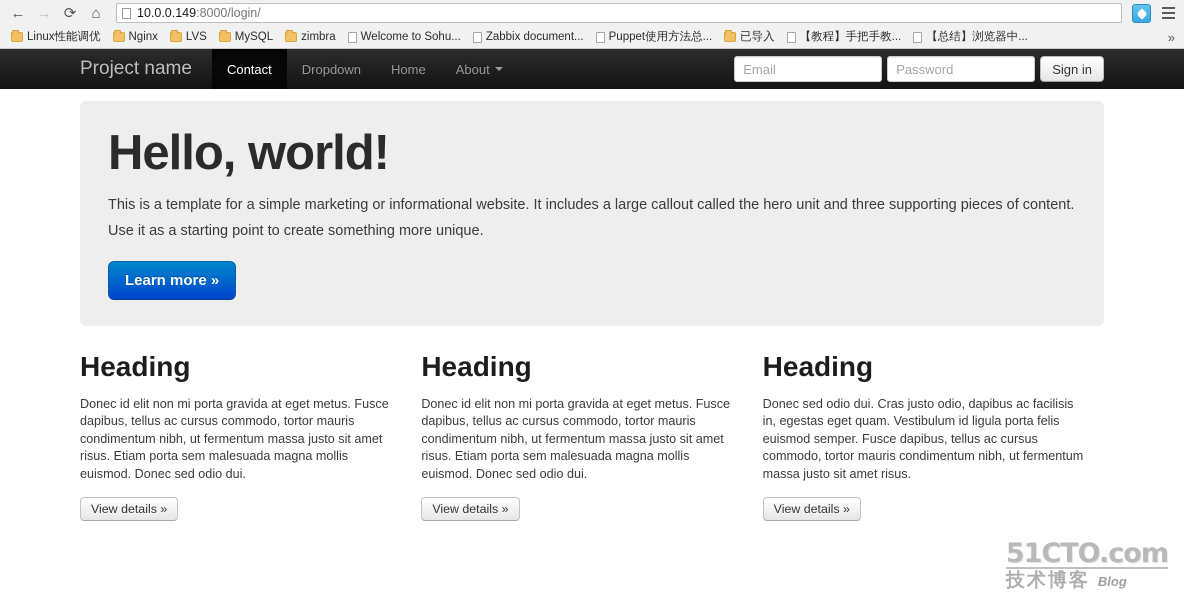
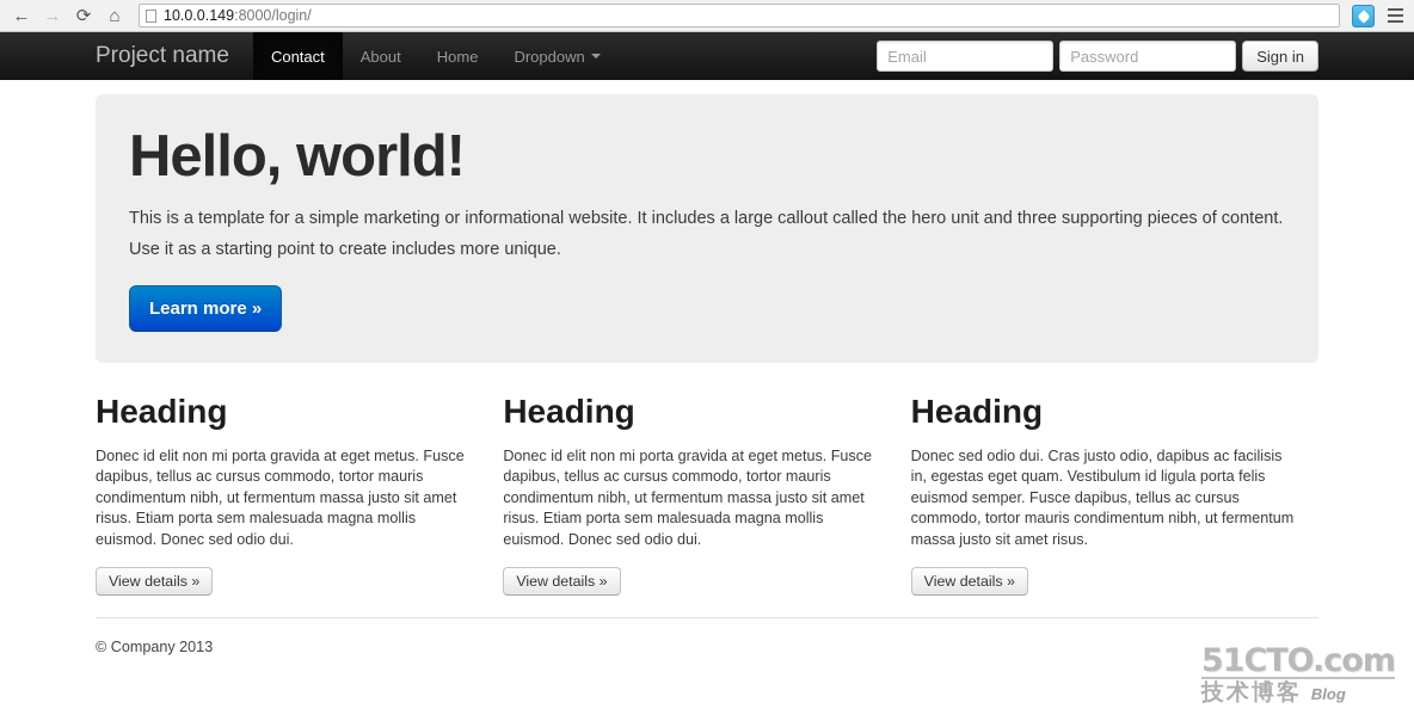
  ←
  →
  ⟳
  ⌂
  10.0.0.149
  :8000/login/
- Linux性能调优
- Nginx
- LVS
- MySQL
- zimbra
- Welcome to Sohu...
- Zabbix document...
- Puppet使用方法总...
- 已导入
- 【教程】手把手教...
- 【总结】浏览器中...
- »
  Project name
  Contact
- Dropdown
+ About
  Home
- About
+ Dropdown
  Email
  Password
  Sign in
  Hello, world!
- This is a template for a simple marketing or informational website. It includes a large callout called the hero unit and three supporting pieces of content. Use it as a starting point to create something more unique.
+ This is a template for a simple marketing or informational website. It includes a large callout called the hero unit and three supporting pieces of content. Use it as a starting point to create includes more unique.
  Learn more »
  Heading
  Donec id elit non mi porta gravida at eget metus. Fusce dapibus, tellus ac cursus commodo, tortor mauris condimentum nibh, ut fermentum massa justo sit amet risus. Etiam porta sem malesuada magna mollis euismod. Donec sed odio dui.
  View details »
  Heading
  Donec id elit non mi porta gravida at eget metus. Fusce dapibus, tellus ac cursus commodo, tortor mauris condimentum nibh, ut fermentum massa justo sit amet risus. Etiam porta sem malesuada magna mollis euismod. Donec sed odio dui.
  View details »
  Heading
  Donec sed odio dui. Cras justo odio, dapibus ac facilisis in, egestas eget quam. Vestibulum id ligula porta felis euismod semper. Fusce dapibus, tellus ac cursus commodo, tortor mauris condimentum nibh, ut fermentum massa justo sit amet risus.
  View details »
+ © Company 2013
  51CTO.com
  技术博客
  Blog
